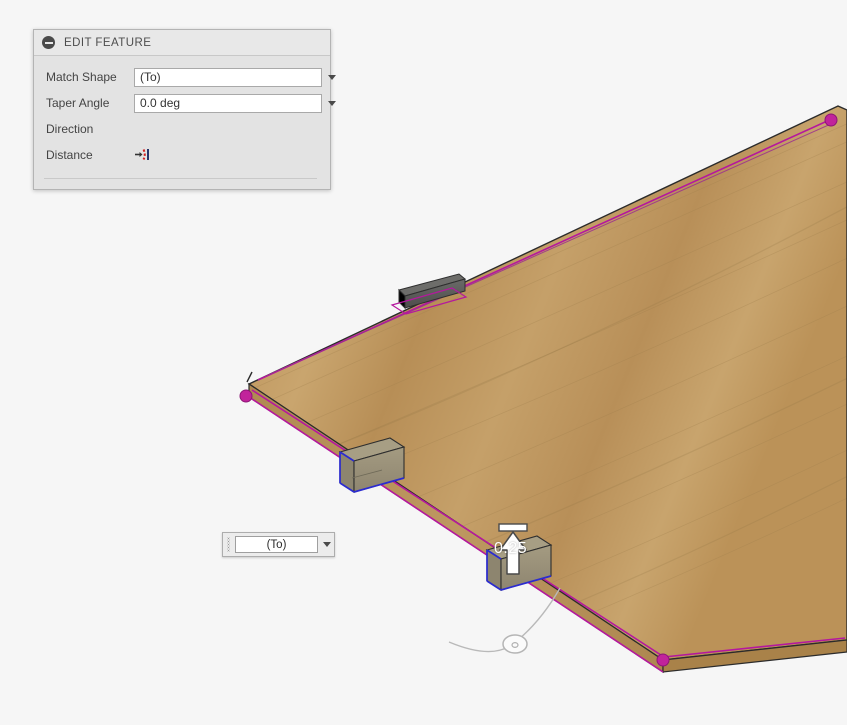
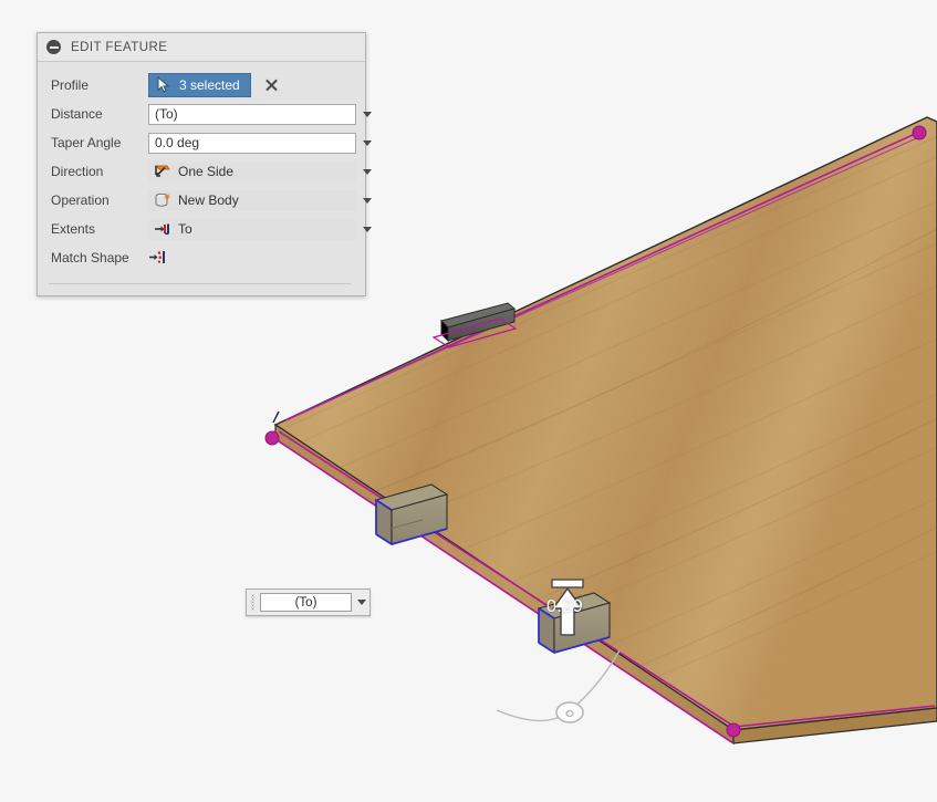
- 0.25
+ 0.29
  (To)
  EDIT FEATURE
+ Profile
+ 3 selected
- Match Shape
+ Distance
  (To)
  Taper Angle
  0.0 deg
  Direction
+ One Side
+ Operation
+ New Body
+ Extents
+ To
- Distance
+ Match Shape
